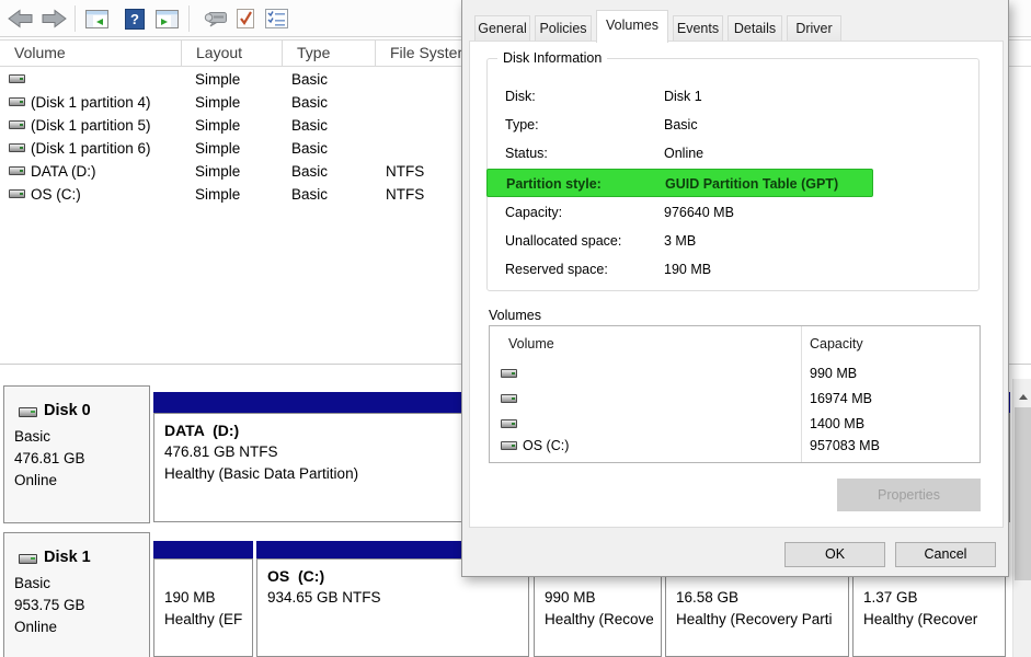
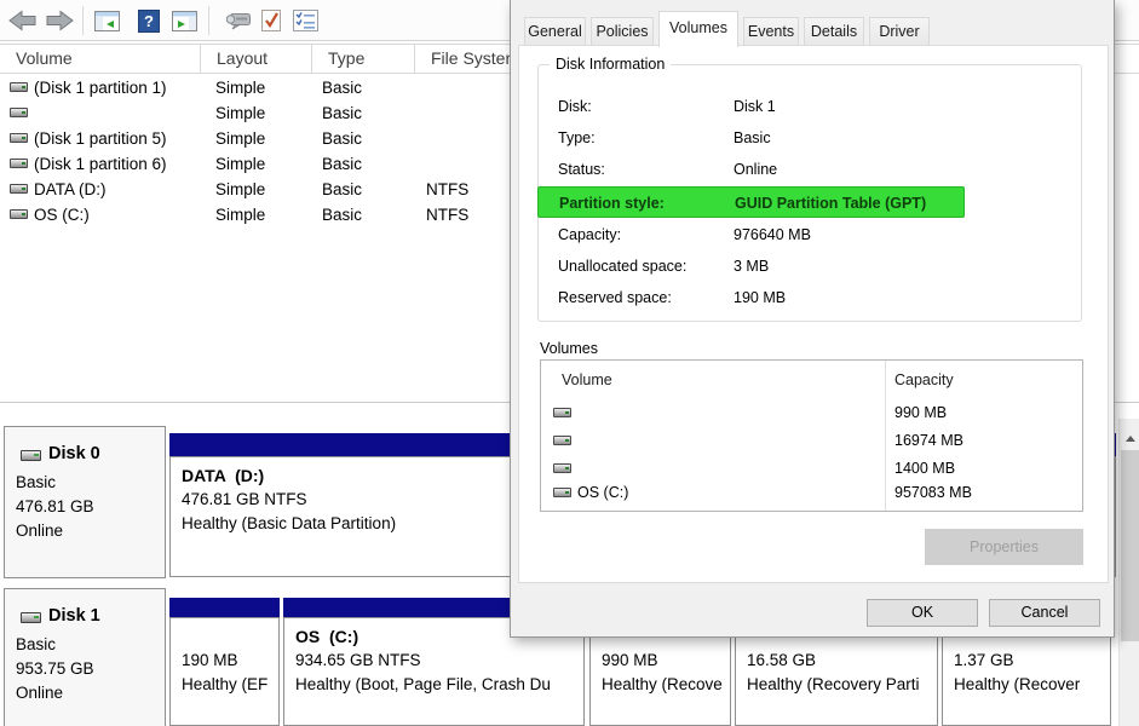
  ?
  Volume
  Layout
  Type
  File Syste
+ (Disk 1 partition 1)
  Simple
  Basic
- (Disk 1 partition 4)
  Simple
  Basic
  (Disk 1 partition 5)
  Simple
  Basic
  (Disk 1 partition 6)
  Simple
  Basic
  DATA (D:)
  Simple
  Basic
  NTFS
  OS (C:)
  Simple
  Basic
  NTFS
  Disk 0
  Basic
  476.81 GB
  Online
  DATA (D:)
  476.81 GB NTFS
  Healthy (Basic Data Partition)
  Disk 1
  Basic
  953.75 GB
  Online
  190 MB
  Healthy (EF
  OS (C:)
  934.65 GB NTFS
+ Healthy (Boot, Page File, Crash Du
  990 MB
  Healthy (Recove
  16.58 GB
  Healthy (Recovery Parti
  1.37 GB
  Healthy (Recover
  General
  Policies
  Volumes
  Events
  Details
  Driver
  Disk Information
  Disk:
  Disk 1
  Type:
  Basic
  Status:
  Online
  Partition style:
  GUID Partition Table (GPT)
  Capacity:
  976640 MB
  Unallocated space:
  3 MB
  Reserved space:
  190 MB
  Volumes
  Volume
  Capacity
  990 MB
  16974 MB
  1400 MB
  OS (C:)
  957083 MB
  Properties
  OK
  Cancel
